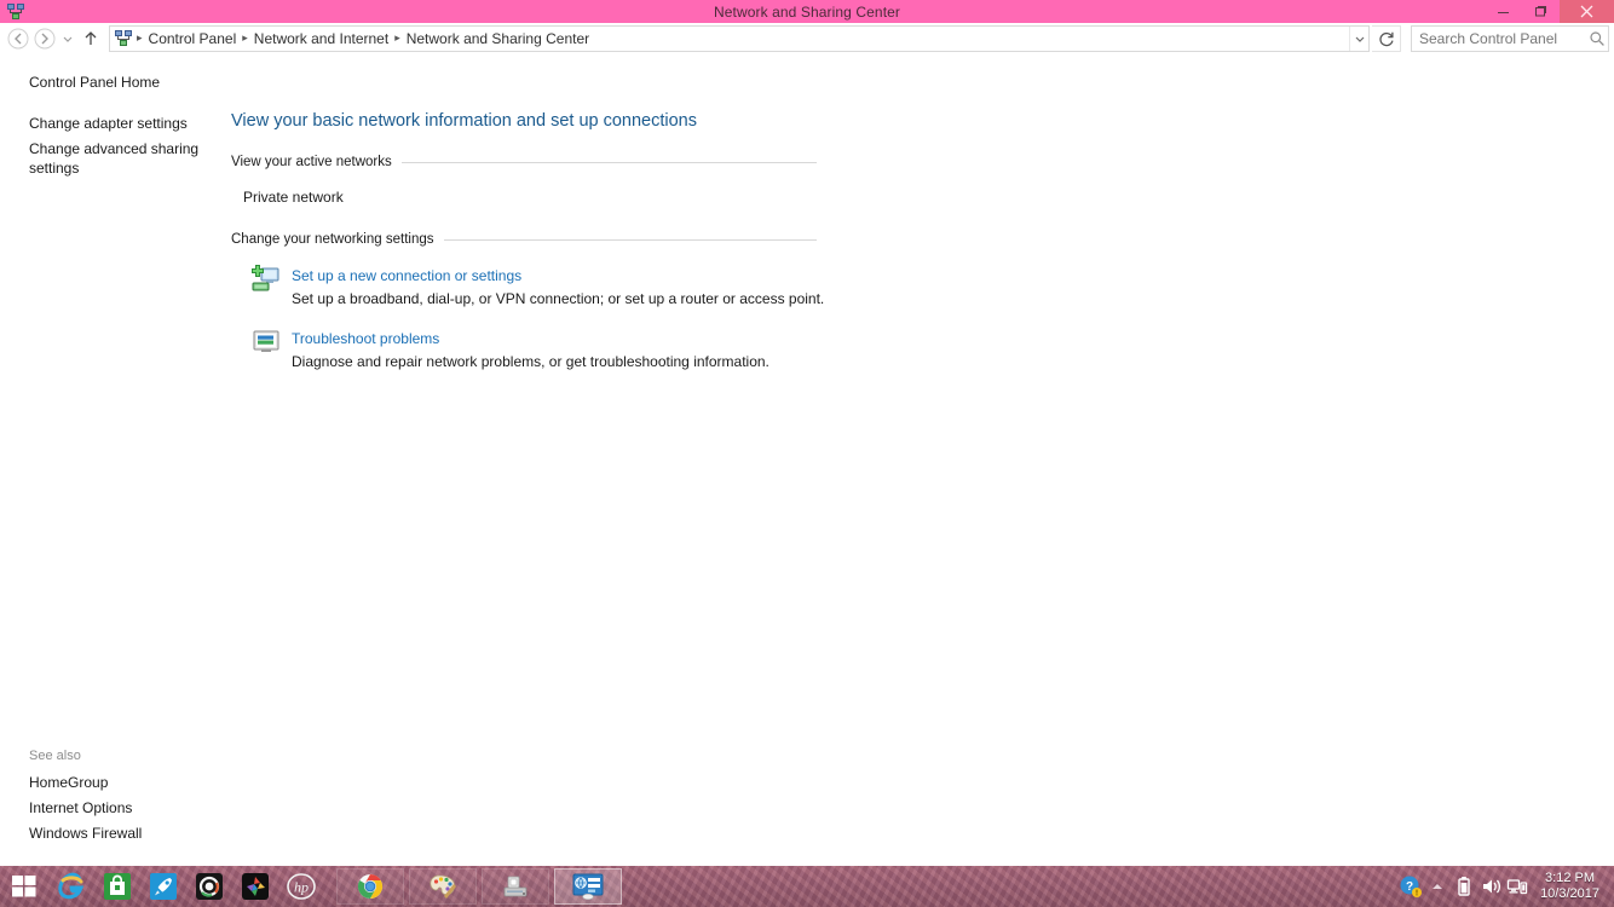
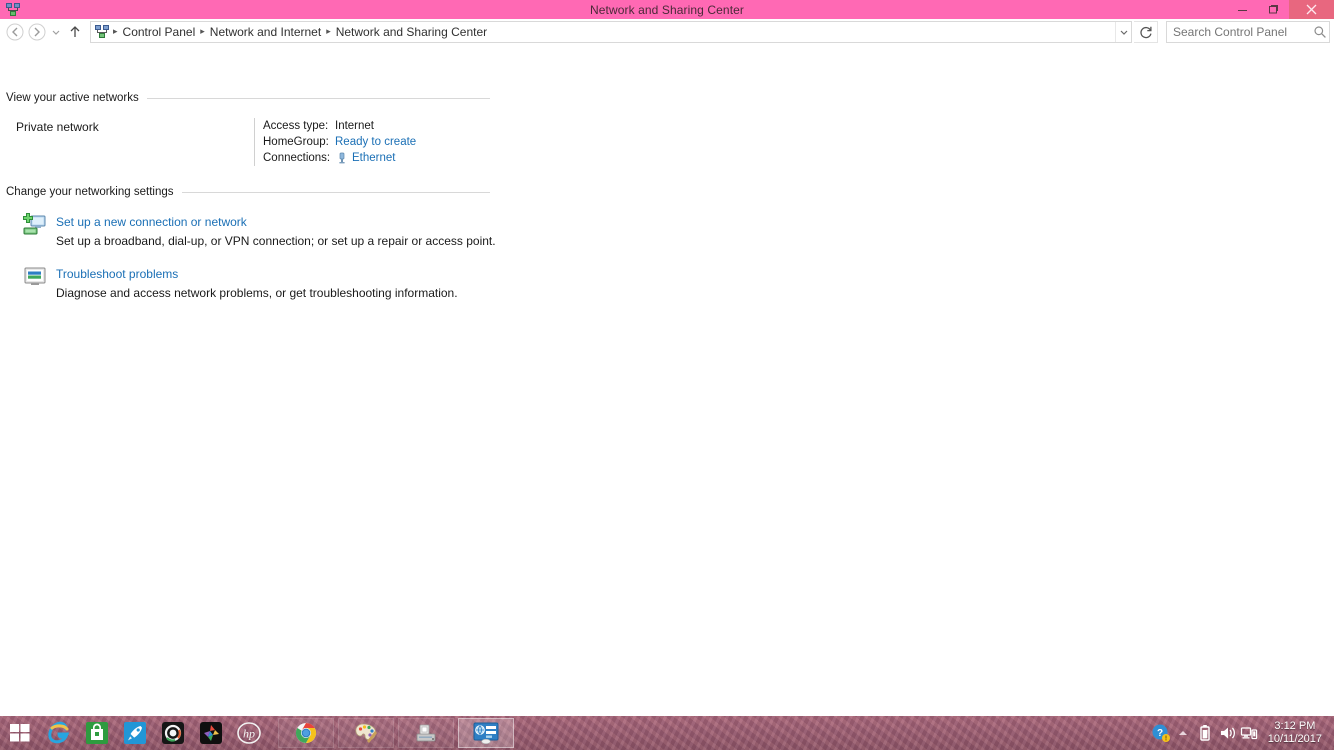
  Network and Sharing Center
  ▸
  Control Panel
  ▸
  Network and Internet
  ▸
  Network and Sharing Center
  Search Control Panel
- Control Panel Home
- Change adapter settings
- Change advanced sharing settings
- See also
- HomeGroup
- Internet Options
- Windows Firewall
- View your basic network information and set up connections
  View your active networks
  Private network
+ Access type:
+ Internet
+ HomeGroup:
+ Ready to create
+ Connections:
+ Ethernet
  Change your networking settings
- Set up a new connection or settings
+ Set up a new connection or network
- Set up a broadband, dial-up, or VPN connection; or set up a router or access point.
+ Set up a broadband, dial-up, or VPN connection; or set up a repair or access point.
  Troubleshoot problems
- Diagnose and repair network problems, or get troubleshooting information.
+ Diagnose and access network problems, or get troubleshooting information.
  hp
  ?
  3:12 PM
- 10/3/2017
+ 10/11/2017
